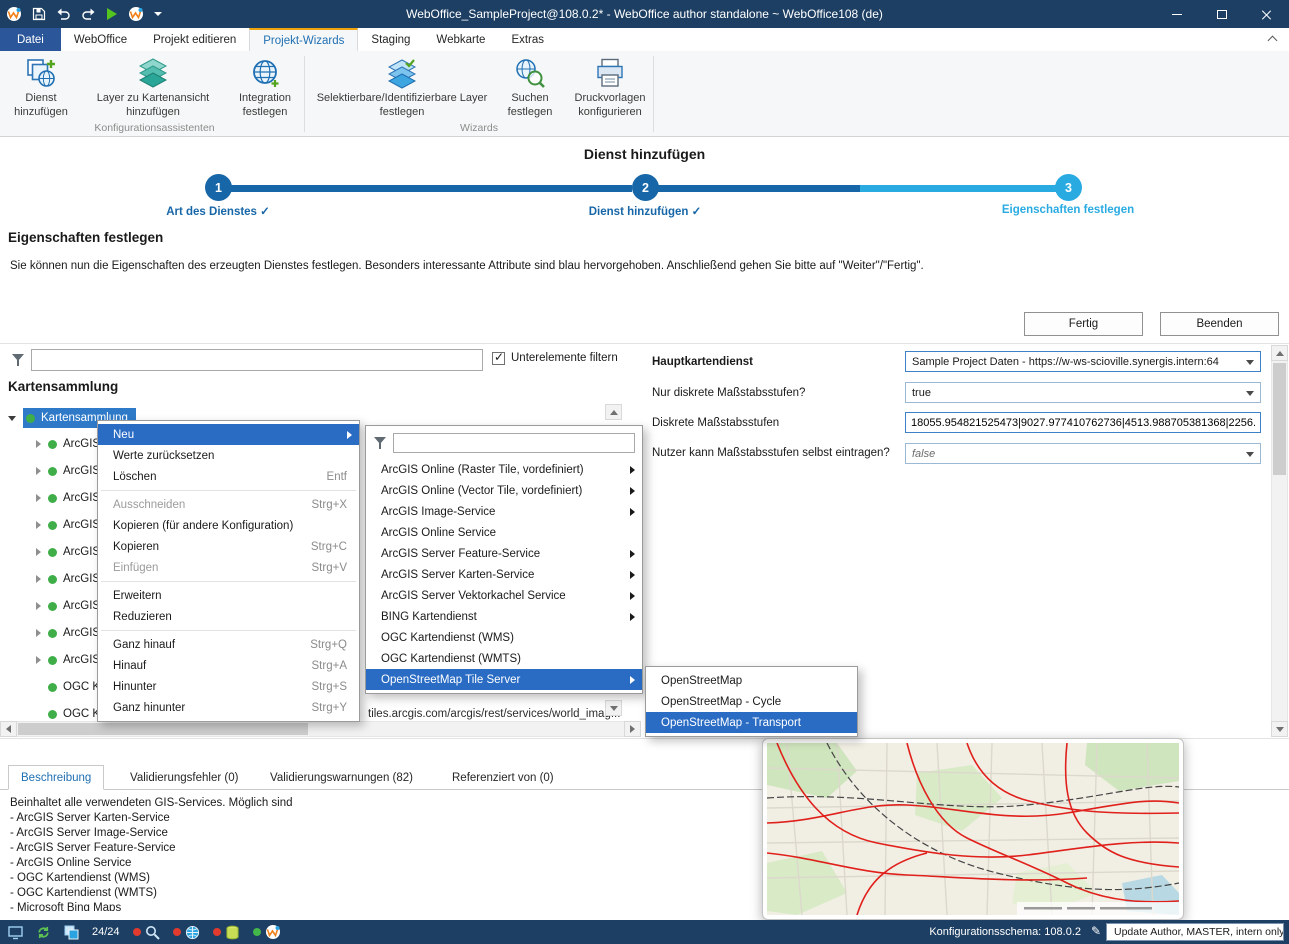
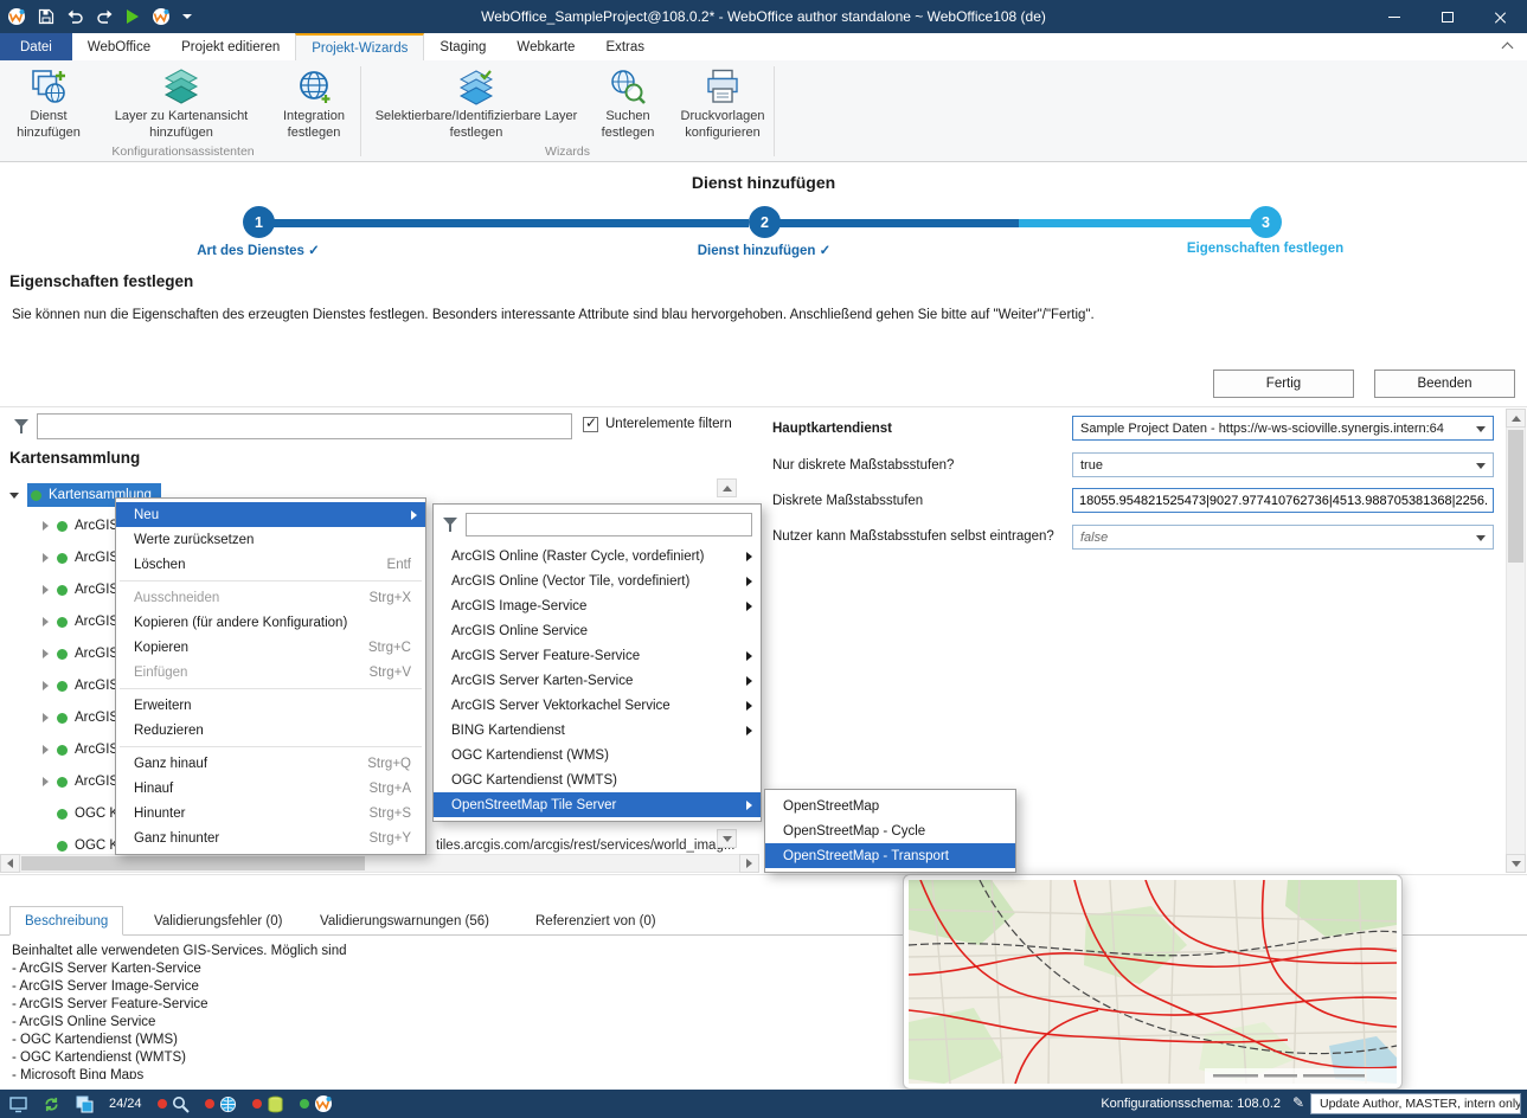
  WebOffice_SampleProject@108.0.2* - WebOffice author standalone ~ WebOffice108 (de)
  Datei
  WebOffice
  Projekt editieren
  Projekt-Wizards
  Staging
  Webkarte
  Extras
  Dienst hinzufügen
  Layer zu Kartenansicht hinzufügen
  Integration festlegen
  Konfigurationsassistenten
  Selektierbare/Identifizierbare Layer festlegen
  Suchen festlegen
  Druckvorlagen konfigurieren
  Wizards
  Dienst hinzufügen
  1
  2
  3
  Art des Dienstes ✓
  Dienst hinzufügen ✓
  Eigenschaften festlegen
  Eigenschaften festlegen
  Sie können nun die Eigenschaften des erzeugten Dienstes festlegen. Besonders interessante Attribute sind blau hervorgehoben. Anschließend gehen Sie bitte auf "Weiter"/"Fertig".
  Fertig
  Beenden
  Unterelemente filtern
  Kartensammlung
  Kartensammlung
  ArcGI
  ArcGI
  ArcGI
  ArcGI
  ArcGI
  ArcGI
  ArcGI
  ArcGI
  ArcGI
  tiles.arcgis.com/arcgis/rest/services/world_ima
  Hauptkartendienst
  Sample Project Daten - https://w-ws-scioville.synergis.intern:64
  Nur diskrete Maßstabsstufen?
  true
  Diskrete Maßstabsstufen
  18055.954821525473|9027.977410762736|4513.988705381368|2256.
  Nutzer kann Maßstabsstufen selbst eintragen?
  false
  Beschreibung
  Validierungsfehler (0)
- Validierungswarnungen (82)
+ Validierungswarnungen (56)
  Referenziert von (0)
  Beinhaltet alle verwendeten GIS-Services. Möglich sind
  - ArcGIS Server Karten-Service
  - ArcGIS Server Image-Service
  - ArcGIS Server Feature-Service
  - ArcGIS Online Service
  - OGC Kartendienst (WMS)
  - OGC Kartendienst (WMTS)
  - Microsoft Bing Maps
  Neu
  Werte zurücksetzen
  Löschen
  Entf
  Ausschneiden
  Strg+X
  Kopieren (für andere Konfiguration)
  Kopieren
  Strg+C
  Einfügen
  Strg+V
  Erweitern
  Reduzieren
  Ganz hinauf
  Strg+Q
  Hinauf
  Strg+A
  Hinunter
  Strg+S
  Ganz hinunter
  Strg+Y
- ArcGIS Online (Raster Tile, vordefiniert)
+ ArcGIS Online (Raster Cycle, vordefiniert)
  ArcGIS Online (Vector Tile, vordefiniert)
  ArcGIS Image-Service
  ArcGIS Online Service
  ArcGIS Server Feature-Service
  ArcGIS Server Karten-Service
  ArcGIS Server Vektorkachel Service
  BING Kartendienst
  OGC Kartendienst (WMS)
  OGC Kartendienst (WMTS)
  OpenStreetMap Tile Server
  OpenStreetMap
  OpenStreetMap - Cycle
  OpenStreetMap - Transport
  24/24
  Konfigurationsschema: 108.0.2
  Update Author, MASTER, intern only
